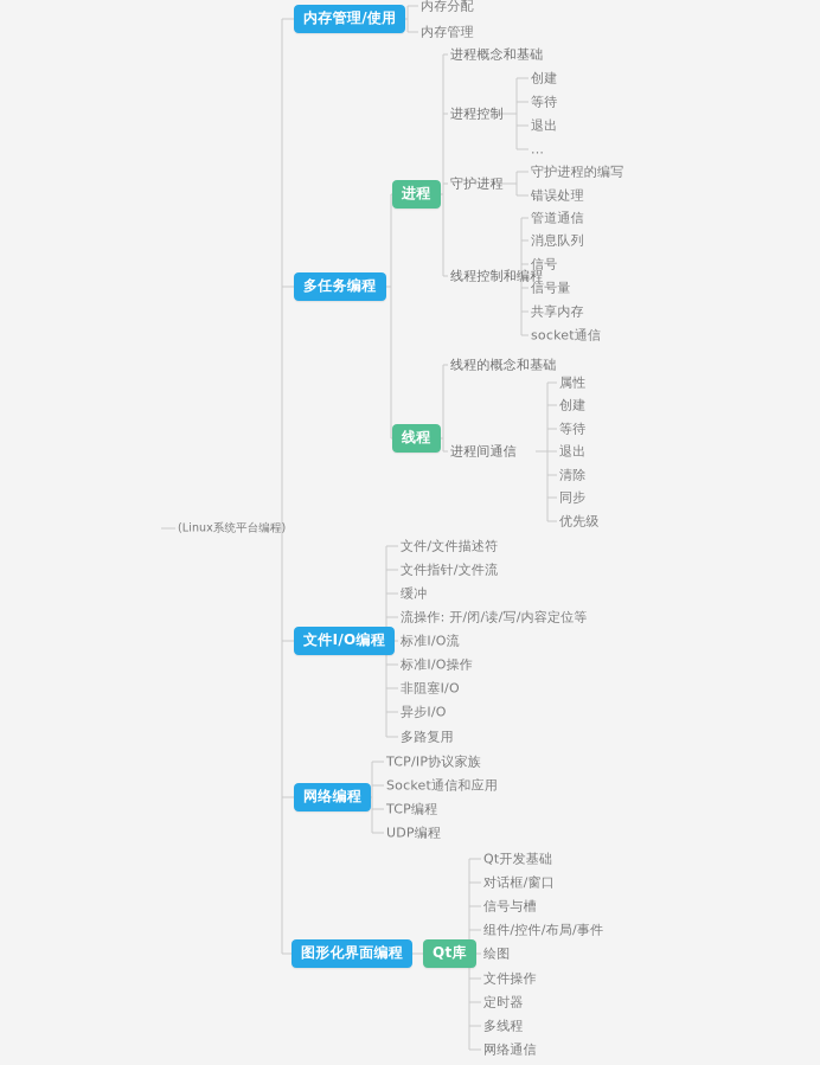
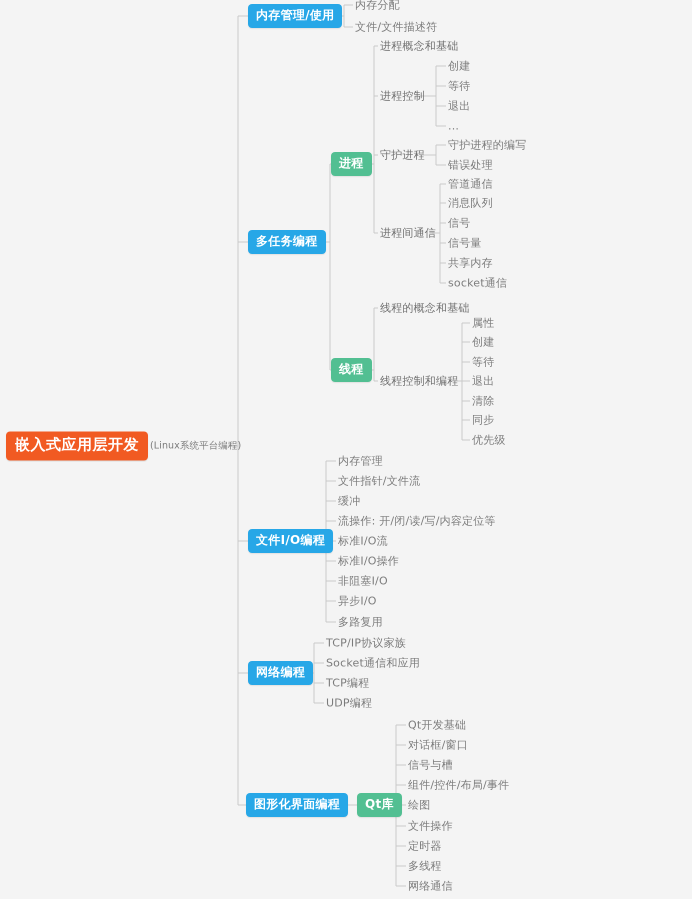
+ 嵌入式应用层开发
  (Linux系统平台编程)
  内存管理/使用
  内存分配
- 内存管理
+ 文件/文件描述符
  多任务编程
  进程
  进程概念和基础
  进程控制
  创建
  等待
  退出
  ...
  守护进程
  守护进程的编写
  错误处理
- 线程控制和编程
+ 进程间通信
  管道通信
  消息队列
  信号
  信号量
  共享内存
  socket通信
  线程
  线程的概念和基础
- 进程间通信
+ 线程控制和编程
  属性
  创建
  等待
  退出
  清除
  同步
  优先级
  文件I/O编程
- 文件/文件描述符
+ 内存管理
  文件指针/文件流
  缓冲
  流操作: 开/闭/读/写/内容定位等
  标准I/O流
  标准I/O操作
  非阻塞I/O
  异步I/O
  多路复用
  网络编程
  TCP/IP协议家族
  Socket通信和应用
  TCP编程
  UDP编程
  图形化界面编程
  Qt库
  Qt开发基础
  对话框/窗口
  信号与槽
  组件/控件/布局/事件
  绘图
  文件操作
  定时器
  多线程
  网络通信
